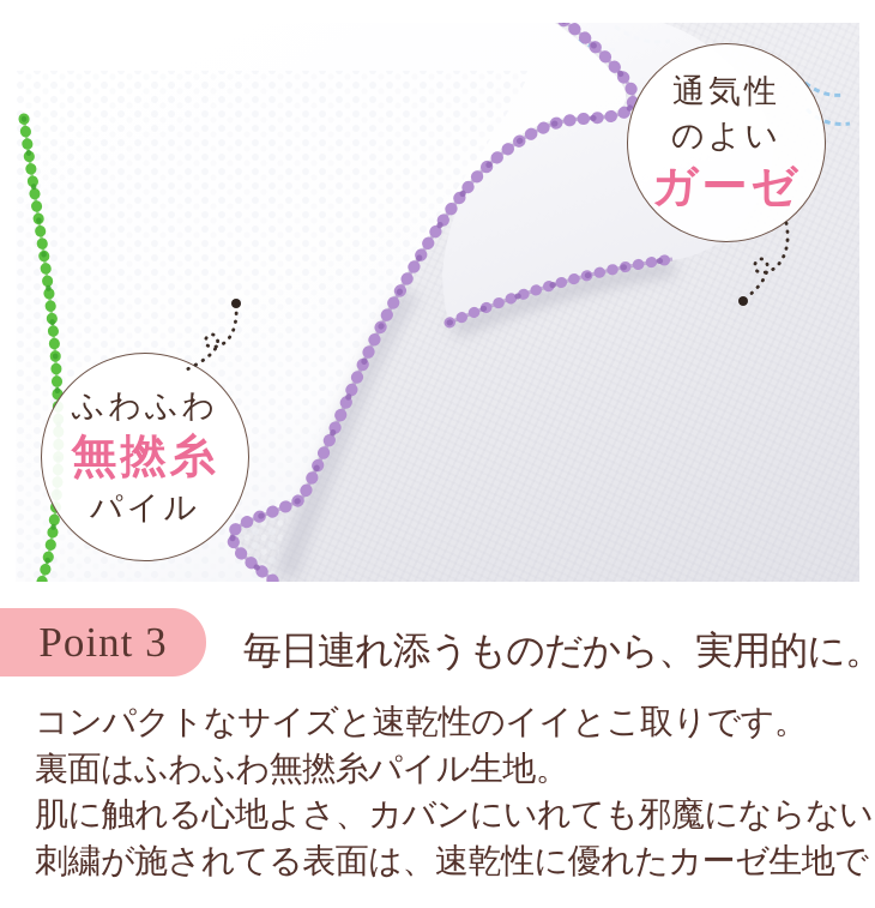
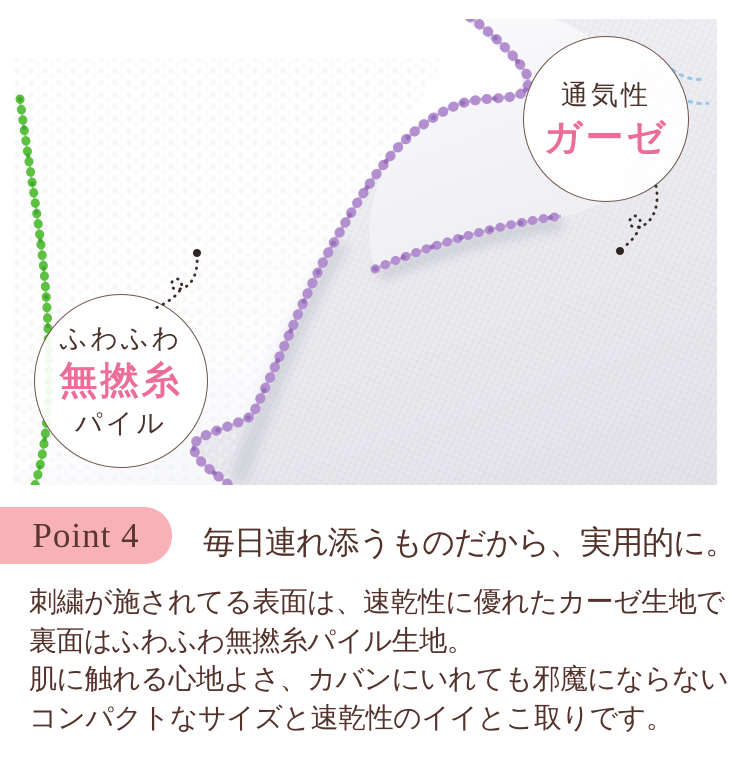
  通気性
- のよい
  ガーゼ
  ふわふわ
  無撚糸
  パイル
- Point 3
+ Point 4
  毎日連れ添うものだから、実用的に。
- コンパクトなサイズと速乾性のイイとこ取りです。
+ 刺繍が施されてる表面は、速乾性に優れたカーゼ生地で
  裏面はふわふわ無撚糸パイル生地。
  肌に触れる心地よさ、カバンにいれても邪魔にならない
- 刺繍が施されてる表面は、速乾性に優れたカーゼ生地で
+ コンパクトなサイズと速乾性のイイとこ取りです。
